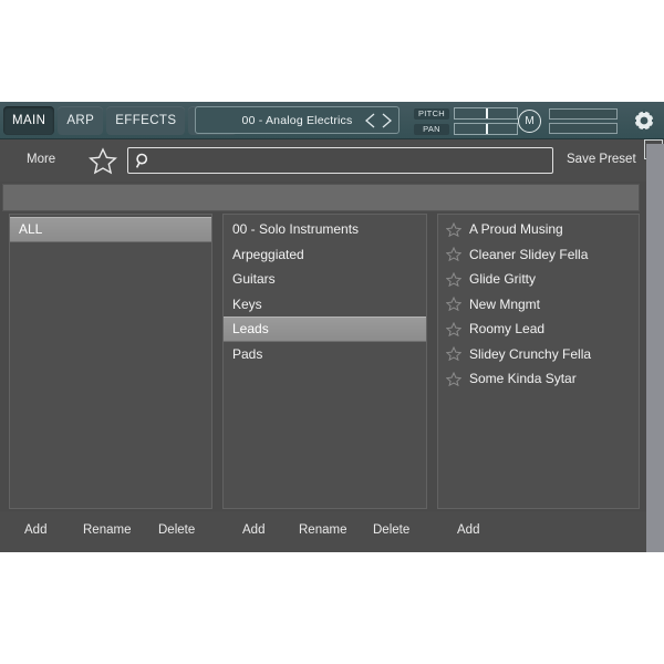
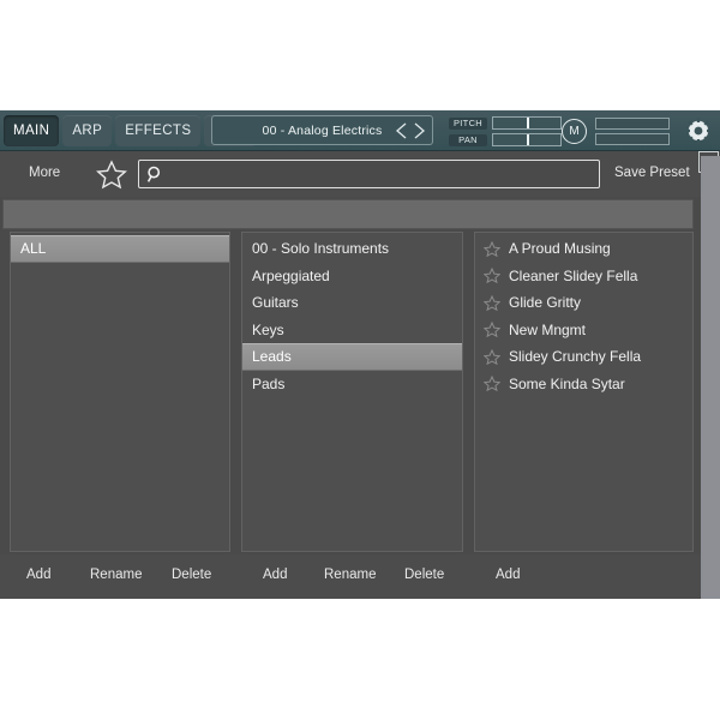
  MAIN
  ARP
  EFFECTS
  00 - Analog Electrics
  PITCH
  PAN
  M
  More
  Save Preset
  ALL
  00 - Solo Instruments
  Arpeggiated
  Guitars
  Keys
  Leads
  Pads
  A Proud Musing
  Cleaner Slidey Fella
  Glide Gritty
  New Mngmt
- Roomy Lead
  Slidey Crunchy Fella
  Some Kinda Sytar
  Add
  Rename
  Delete
  Add
  Rename
  Delete
  Add
